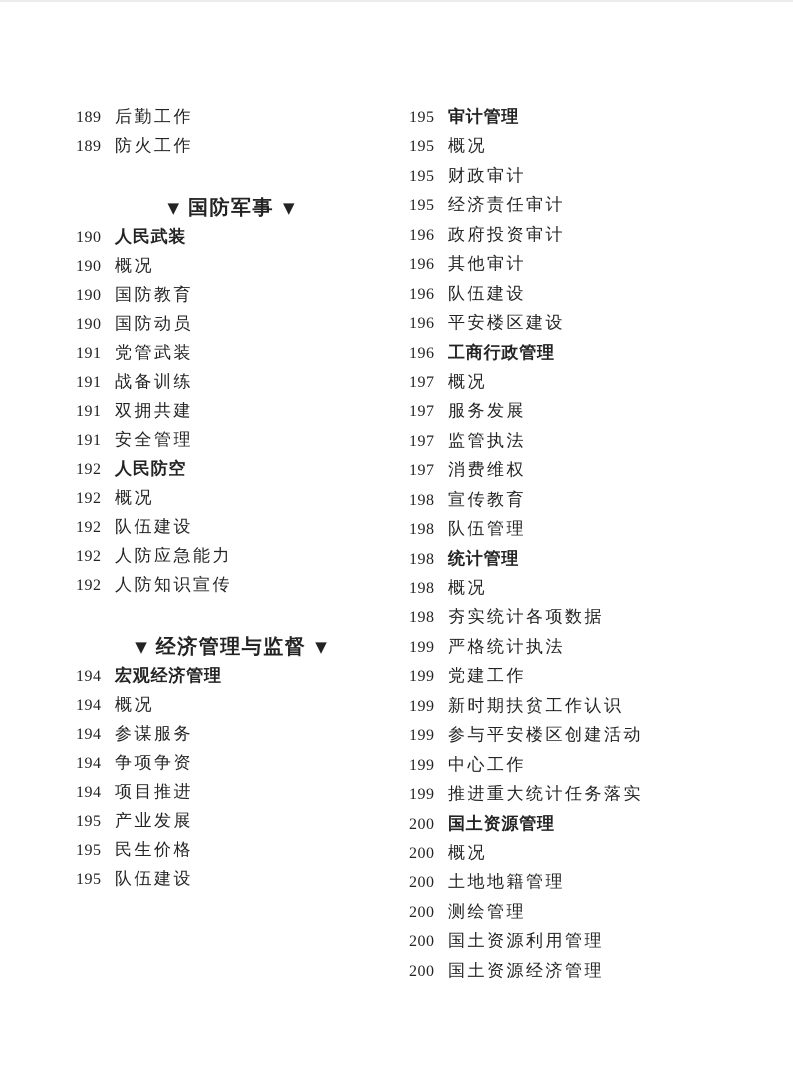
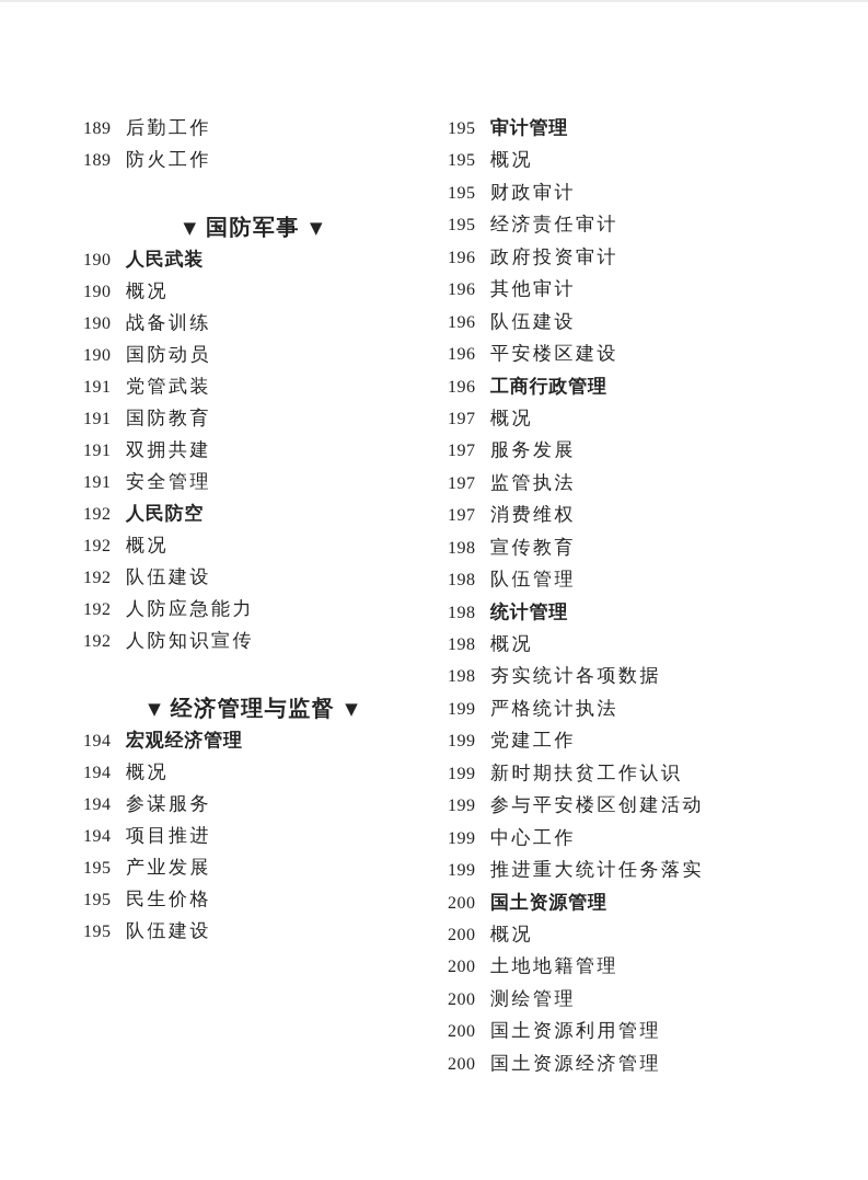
  189 后勤工作
  189 防火工作
  ▼
  国防军事
  ▼
  190 人民武装
  190 概况
- 190 国防教育
+ 190 战备训练
  190 国防动员
  191 党管武装
- 191 战备训练
+ 191 国防教育
  191 双拥共建
  191 安全管理
  192 人民防空
  192 概况
  192 队伍建设
  192 人防应急能力
  192 人防知识宣传
  ▼
  经济管理与监督
  ▼
  194 宏观经济管理
  194 概况
  194 参谋服务
- 194 争项争资
  194 项目推进
  195 产业发展
  195 民生价格
  195 队伍建设
  195 审计管理
  195 概况
  195 财政审计
  195 经济责任审计
  196 政府投资审计
  196 其他审计
  196 队伍建设
  196 平安楼区建设
  196 工商行政管理
  197 概况
  197 服务发展
  197 监管执法
  197 消费维权
  198 宣传教育
  198 队伍管理
  198 统计管理
  198 概况
  198 夯实统计各项数据
  199 严格统计执法
  199 党建工作
  199 新时期扶贫工作认识
  199 参与平安楼区创建活动
  199 中心工作
  199 推进重大统计任务落实
  200 国土资源管理
  200 概况
  200 土地地籍管理
  200 测绘管理
  200 国土资源利用管理
  200 国土资源经济管理
